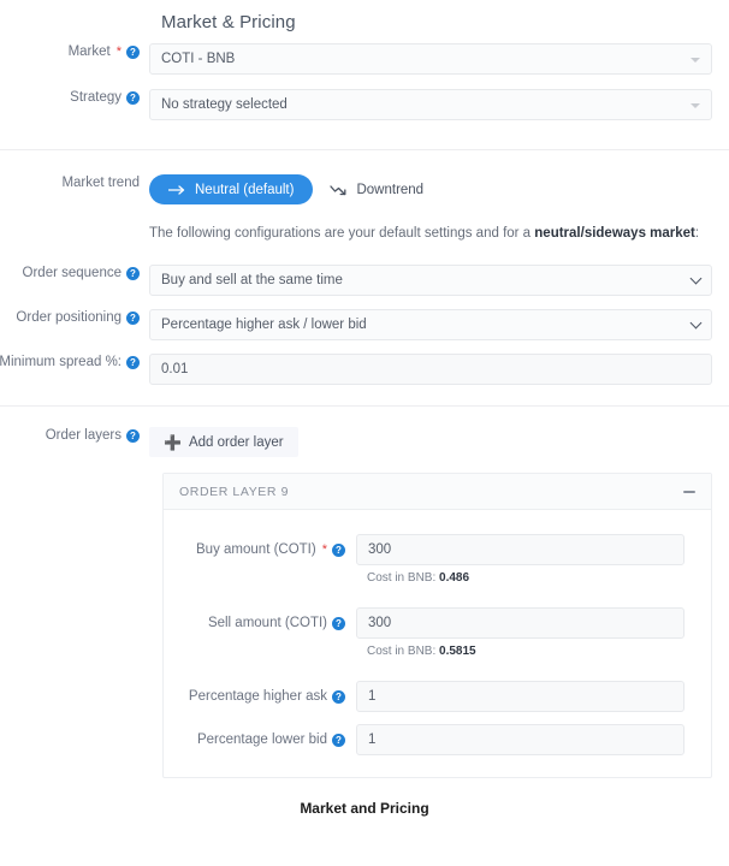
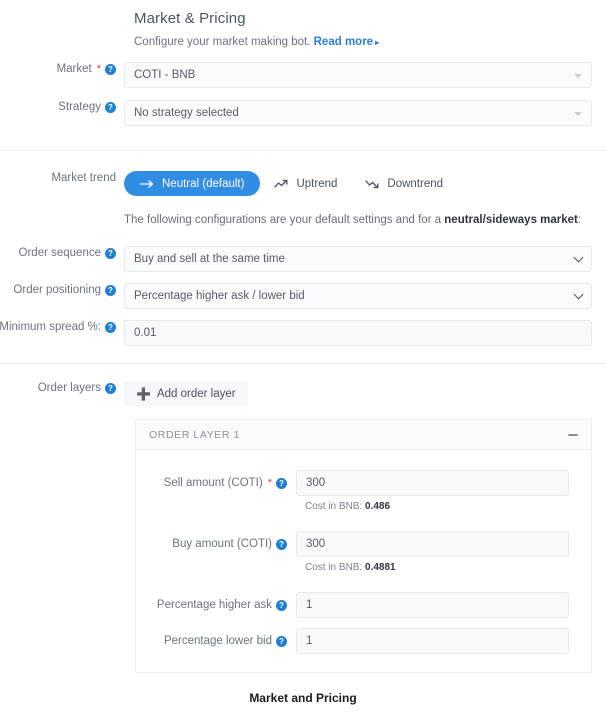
  Market & Pricing
+ Configure your market making bot. Read more ▸
  Market
  *
  ?
  COTI - BNB
  Strategy
  ?
  No strategy selected
  Market trend
  Neutral (default)
+ Uptrend
  Downtrend
  The following configurations are your default settings and for a neutral/sideways market:
  Order sequence
  ?
  Buy and sell at the same time
  Order positioning
  ?
  Percentage higher ask / lower bid
  Minimum spread %:
  ?
  0.01
  Order layers
  ?
  ➕
  Add order layer
- ORDER LAYER 9
+ ORDER LAYER 1
- Buy amount (COTI)
+ Sell amount (COTI)
  *
  ?
  300
  Cost in BNB: 0.486
- Sell amount (COTI)
+ Buy amount (COTI)
  ?
  300
- Cost in BNB: 0.5815
+ Cost in BNB: 0.4881
  Percentage higher ask
  ?
  1
  Percentage lower bid
  ?
  1
  Market and Pricing
